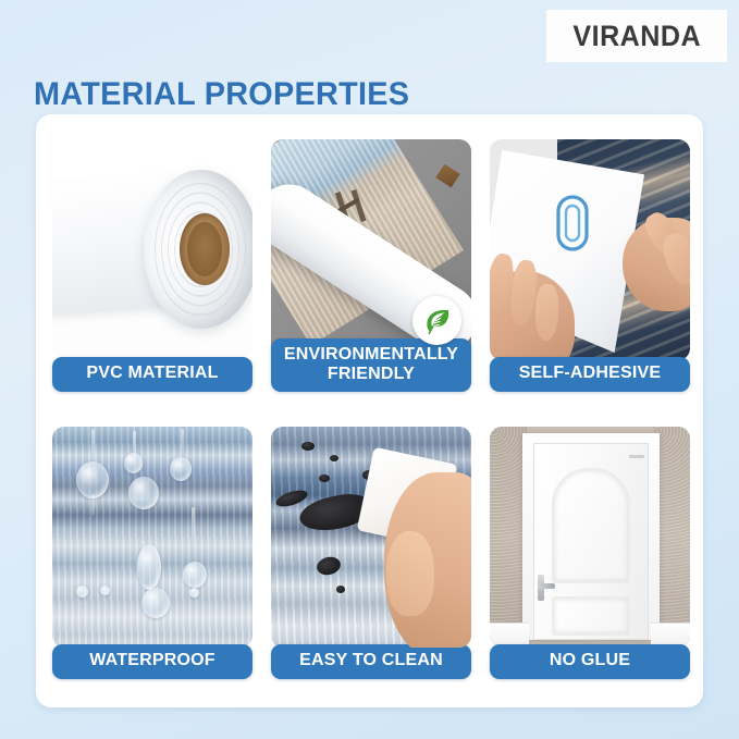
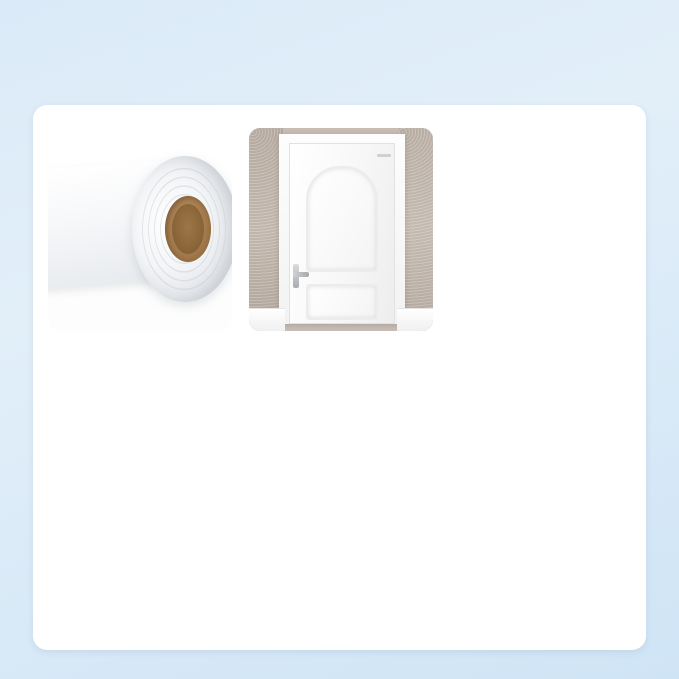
- VIRANDA
- MATERIAL PROPERTIES
- PVC MATERIAL
- ENVIRONMENTALLY
- FRIENDLY
- SELF-ADHESIVE
- WATERPROOF
- EASY TO CLEAN
- NO GLUE
